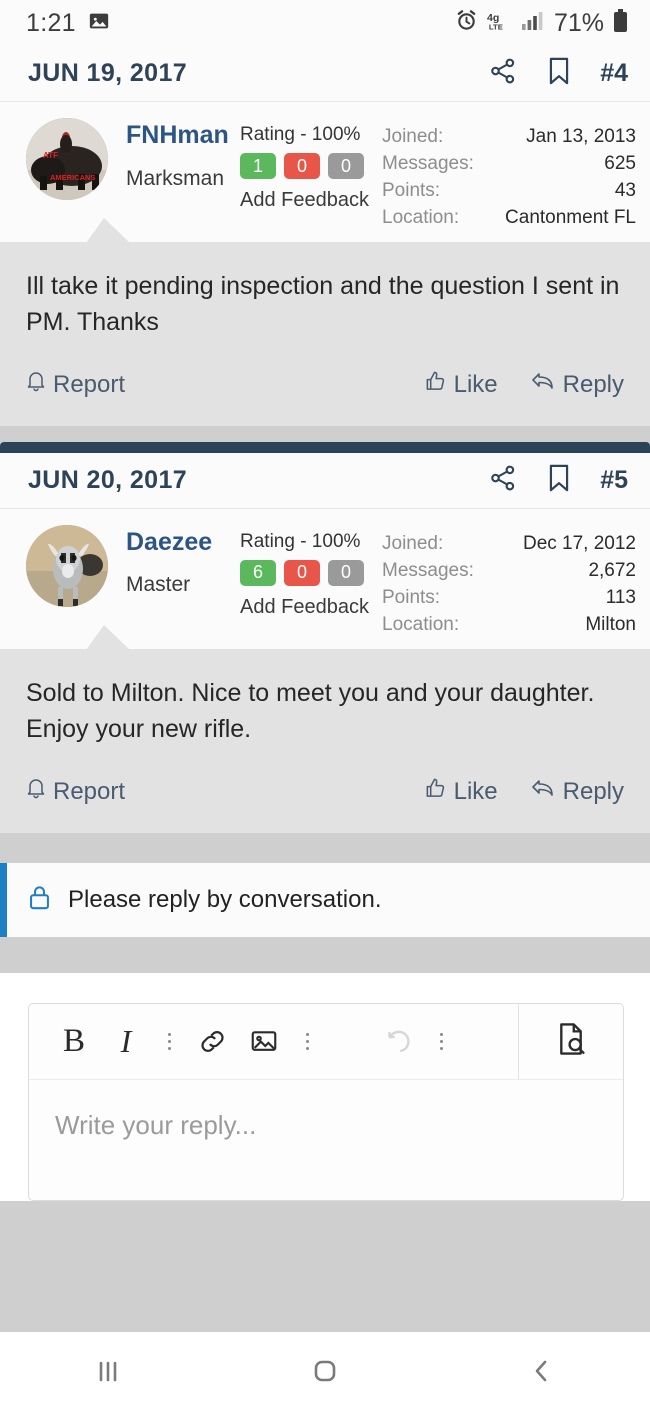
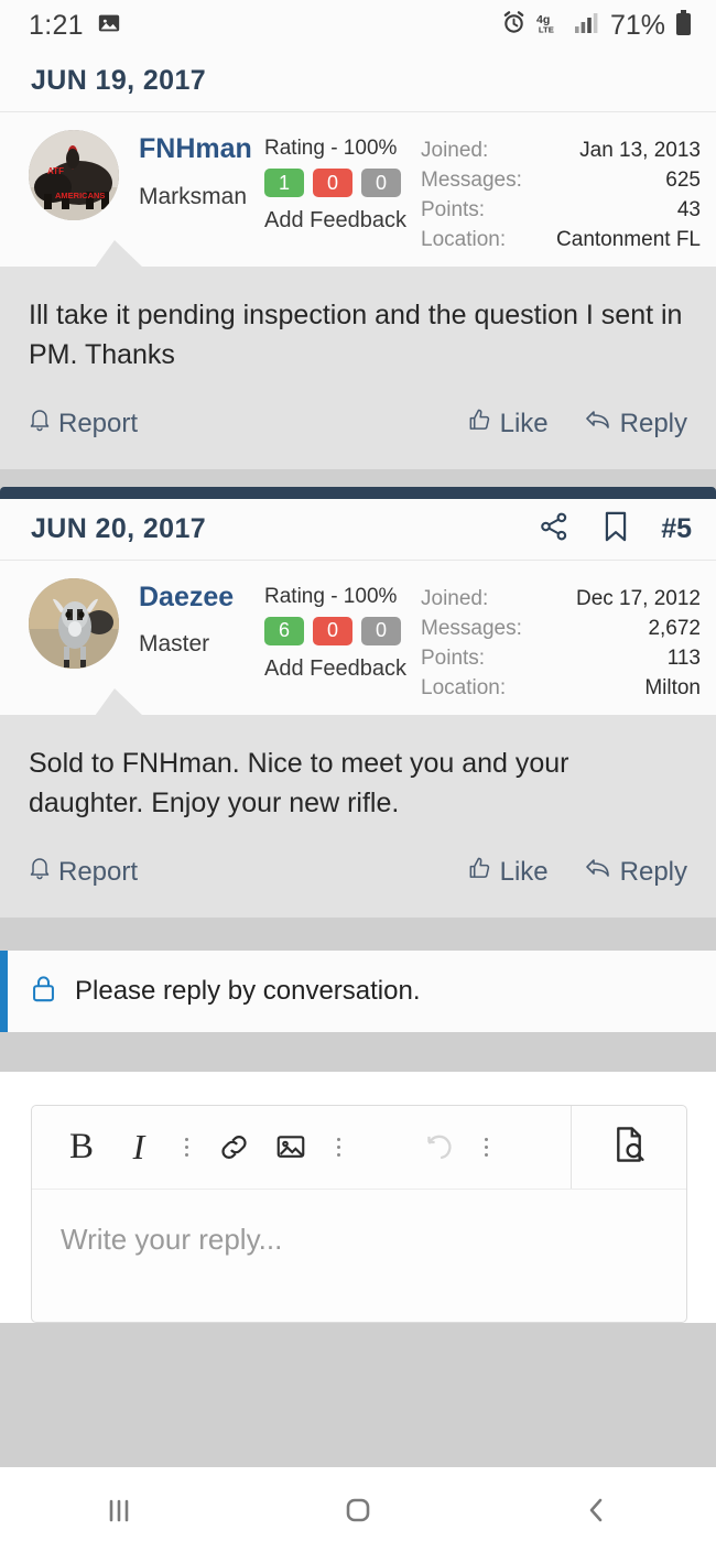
  1:21
  4g
  LTE
  71%
  JUN 19, 2017
- #4
  ATF
  AMERICANS
  FNHman
  Marksman
  Rating - 100%
  1
  0
  0
  Add Feedback
  Joined:
  Jan 13, 2013
  Messages:
  625
  Points:
  43
  Location:
  Cantonment FL
  Ill take it pending inspection and the question I sent in PM. Thanks
  Report
  Like
  Reply
  JUN 20, 2017
  #5
  Daezee
  Master
  Rating - 100%
  6
  0
  0
  Add Feedback
  Joined:
  Dec 17, 2012
  Messages:
  2,672
  Points:
  113
  Location:
  Milton
- Sold to Milton. Nice to meet you and your daughter. Enjoy your new rifle.
+ Sold to FNHman. Nice to meet you and your daughter. Enjoy your new rifle.
  Report
  Like
  Reply
  Please reply by conversation.
  B
  I
  Write your reply...
